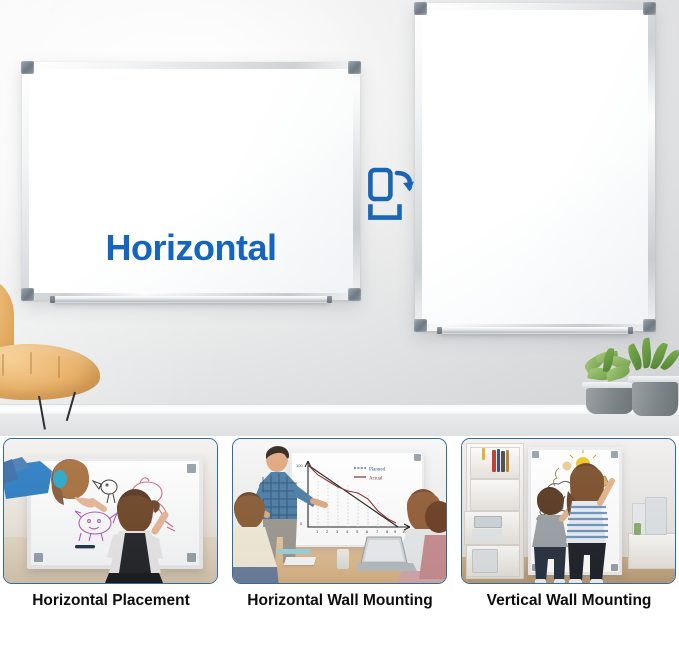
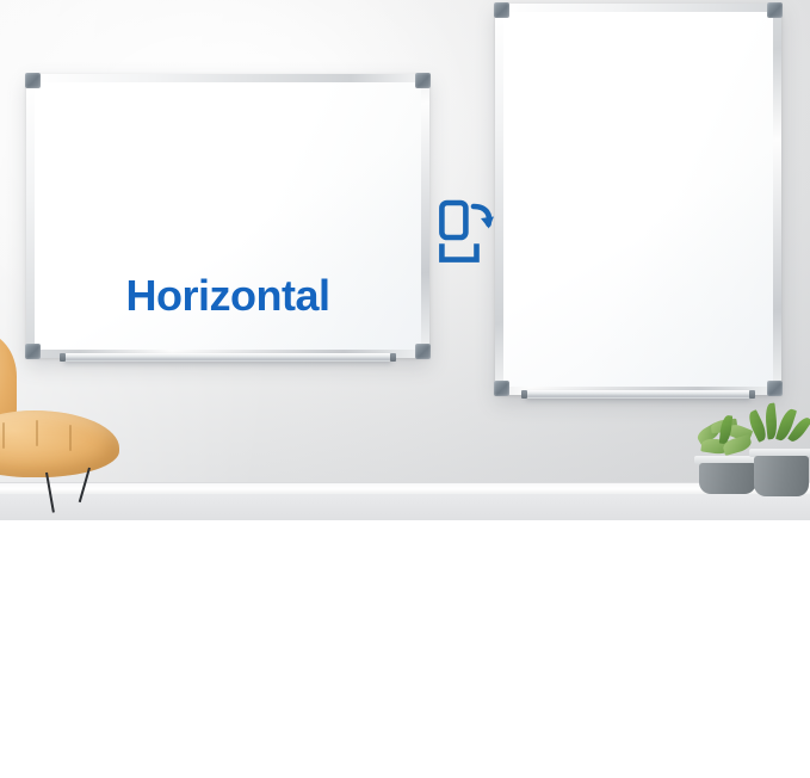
  Horizontal
- Horizontal Placement
- Horizontal Wall Mounting
- Vertical Wall Mounting
